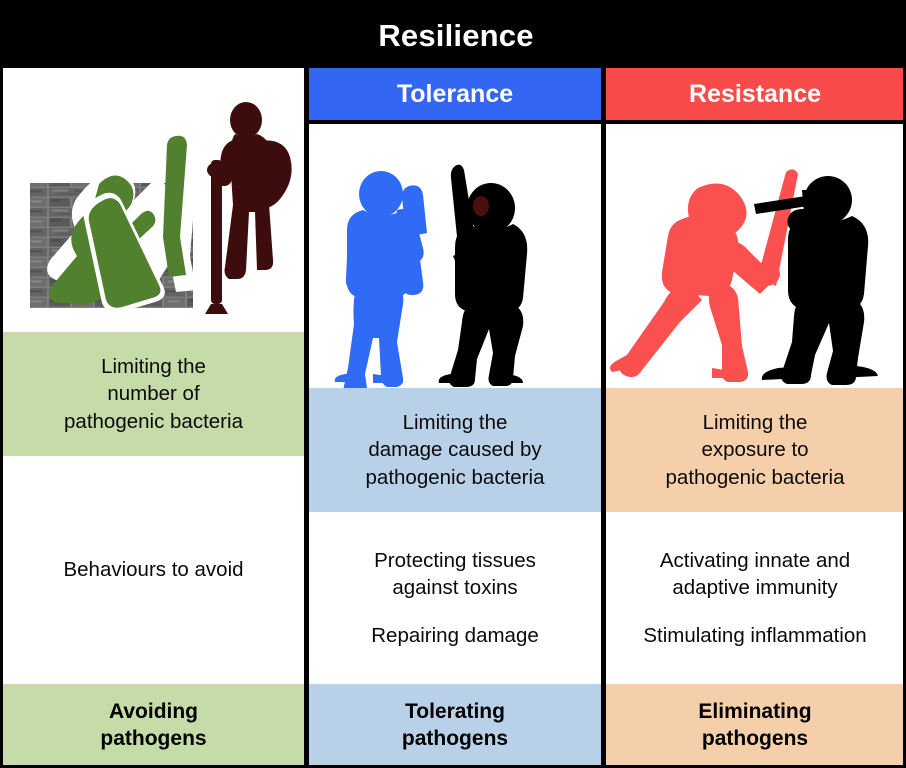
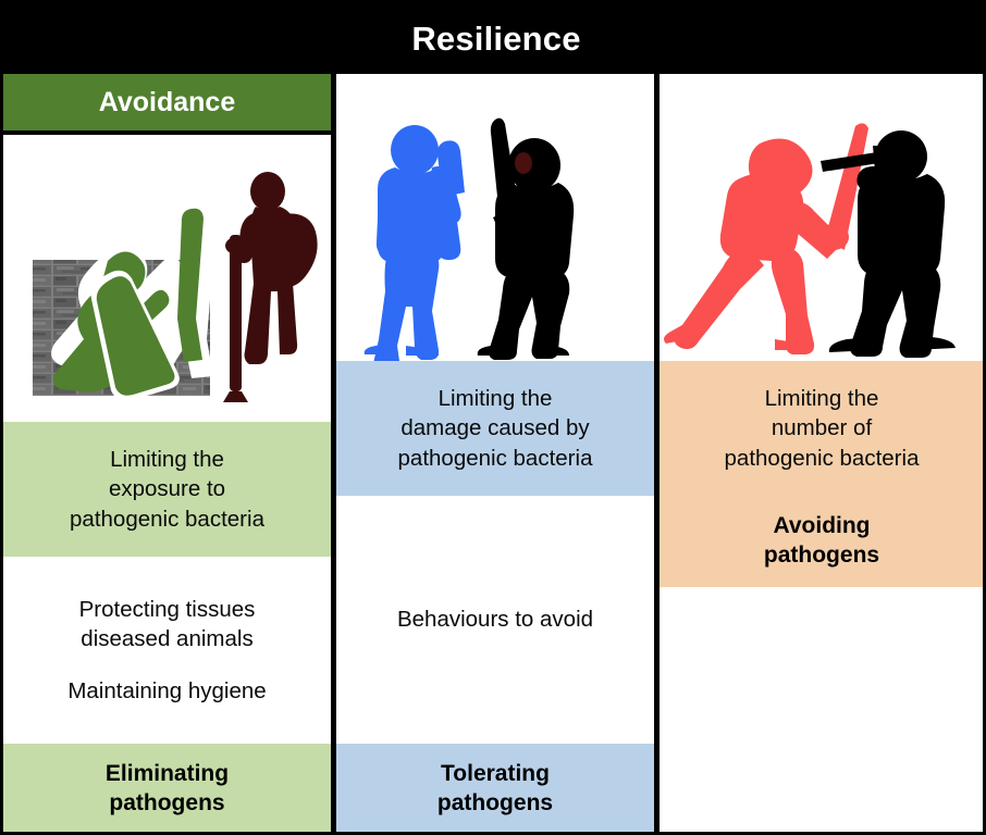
  Resilience
+ Avoidance
  Limiting the
- number of
+ exposure to
  pathogenic bacteria
- Behaviours to avoid
+ Protecting tissues
+ diseased animals
+ Maintaining hygiene
- Avoiding
+ Eliminating
  pathogens
- Tolerance
  Limiting the
  damage caused by
  pathogenic bacteria
- Protecting tissues
+ Behaviours to avoid
- against toxins
- Repairing damage
  Tolerating
  pathogens
- Resistance
  Limiting the
- exposure to
+ number of
  pathogenic bacteria
- Activating innate and
- adaptive immunity
- Stimulating inflammation
- Eliminating
+ Avoiding
  pathogens
